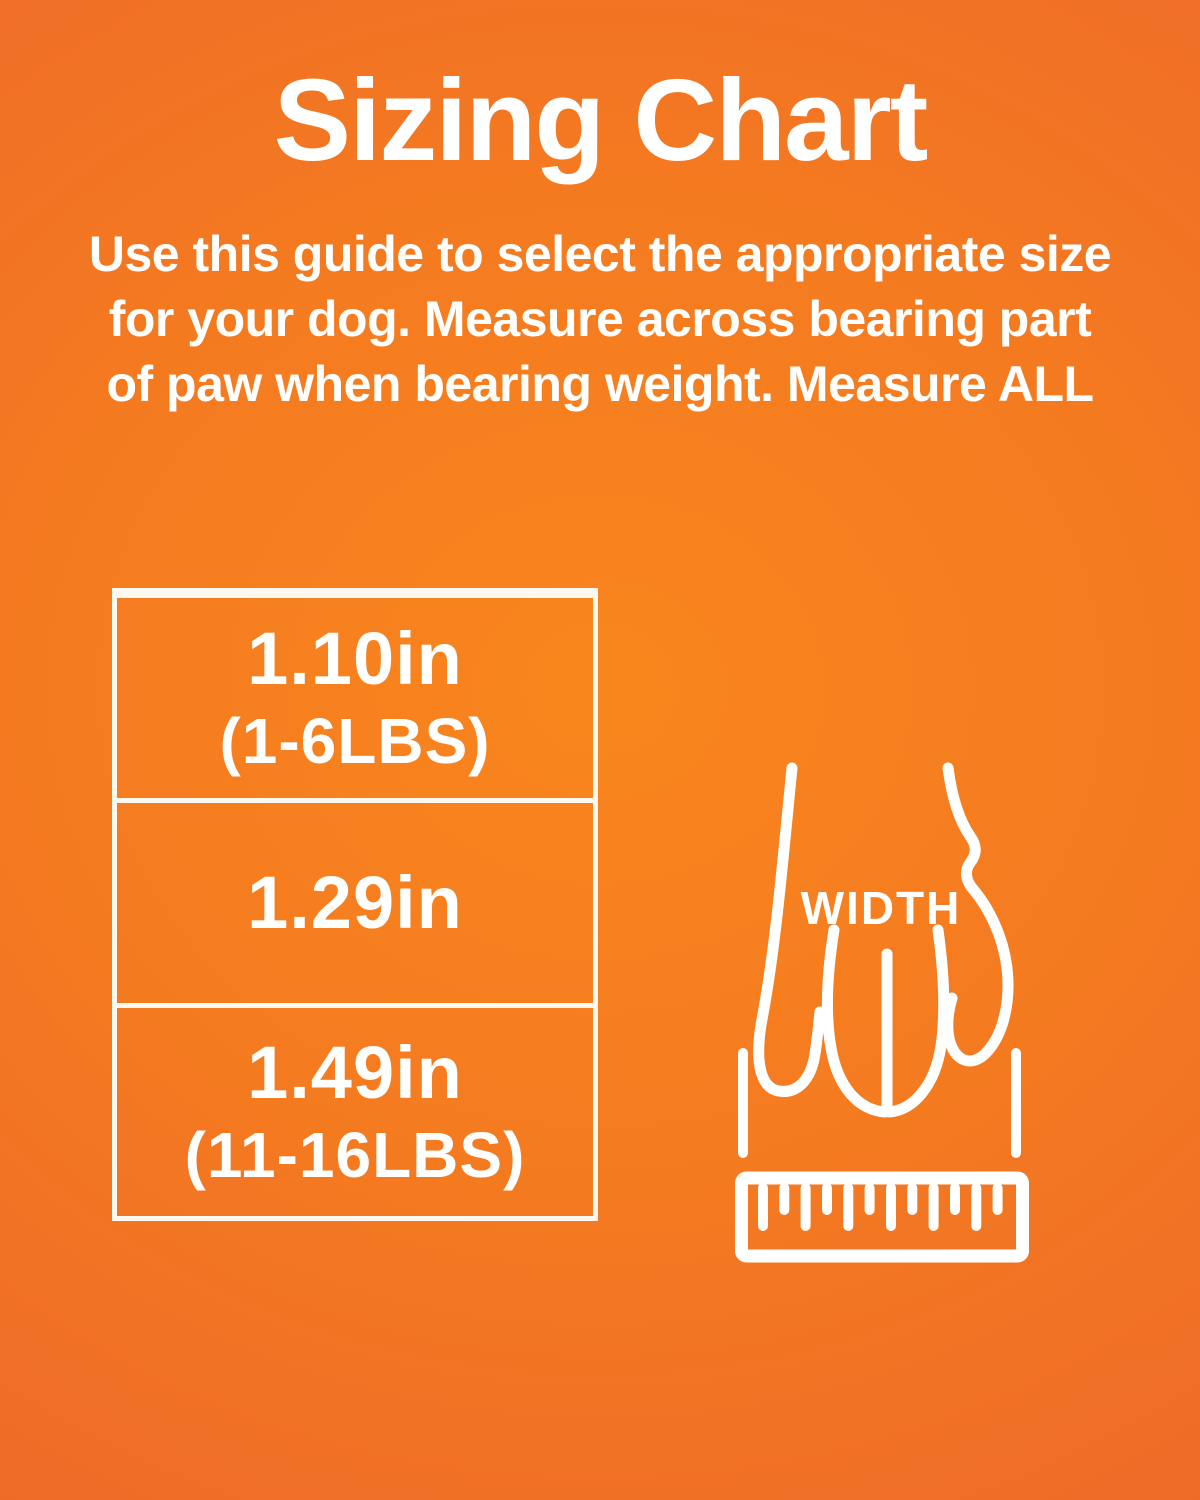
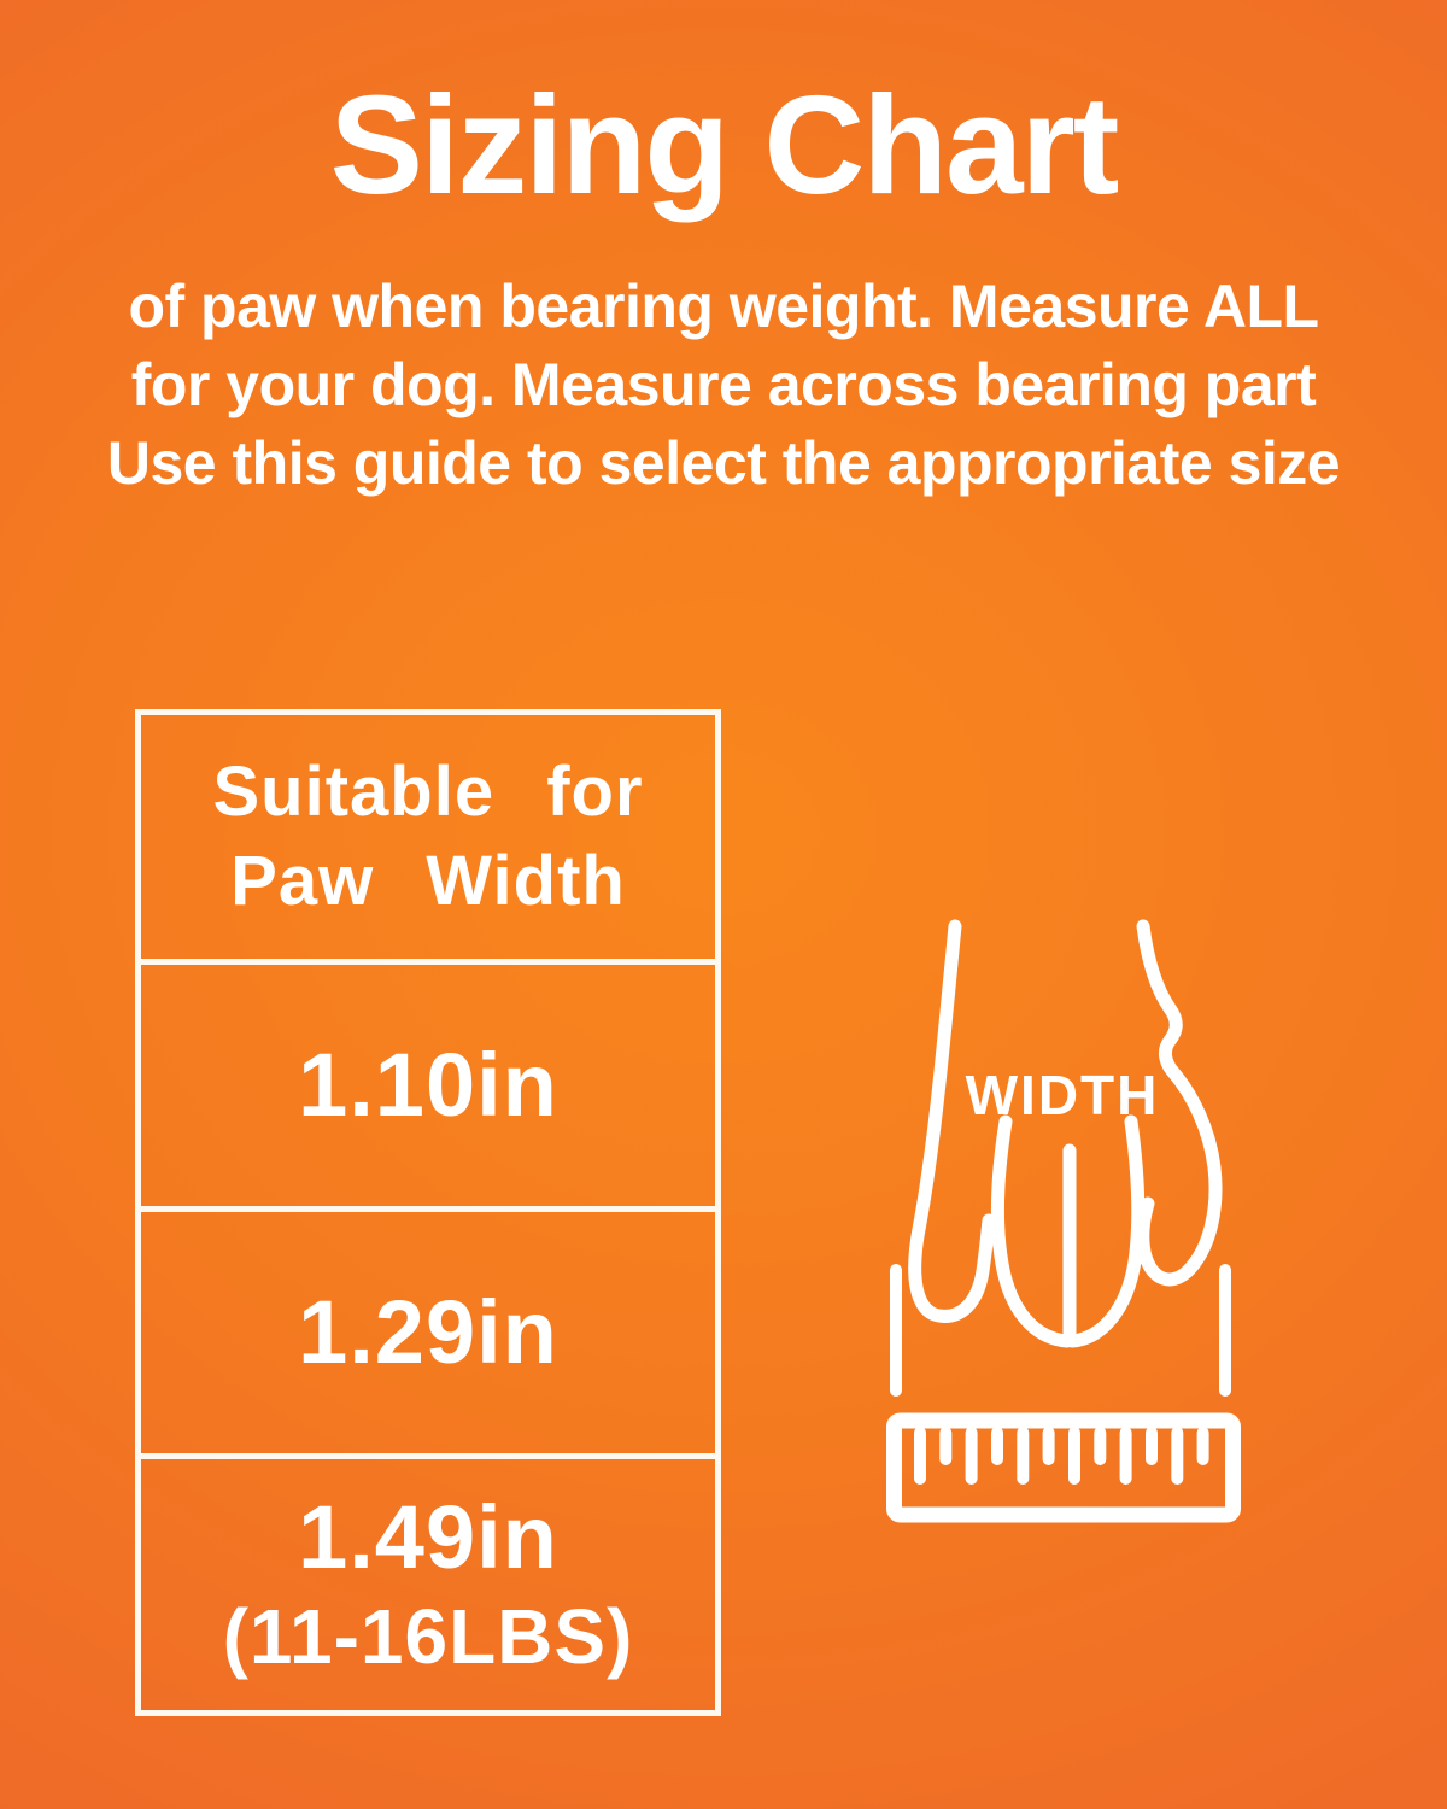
  Sizing Chart
- Use this guide to select the appropriate size
+ of paw when bearing weight. Measure ALL
  for your dog. Measure across bearing part
- of paw when bearing weight. Measure ALL
+ Use this guide to select the appropriate size
+ Suitable for
+ Paw Width
  1.10in
- (1-6LBS)
  1.29in
  1.49in
  (11-16LBS)
  WIDTH
